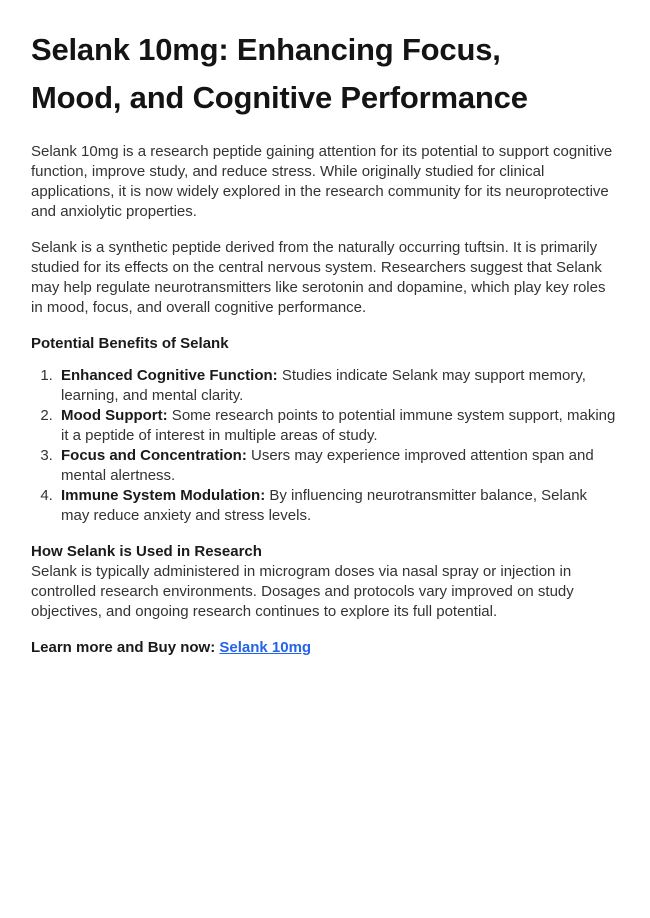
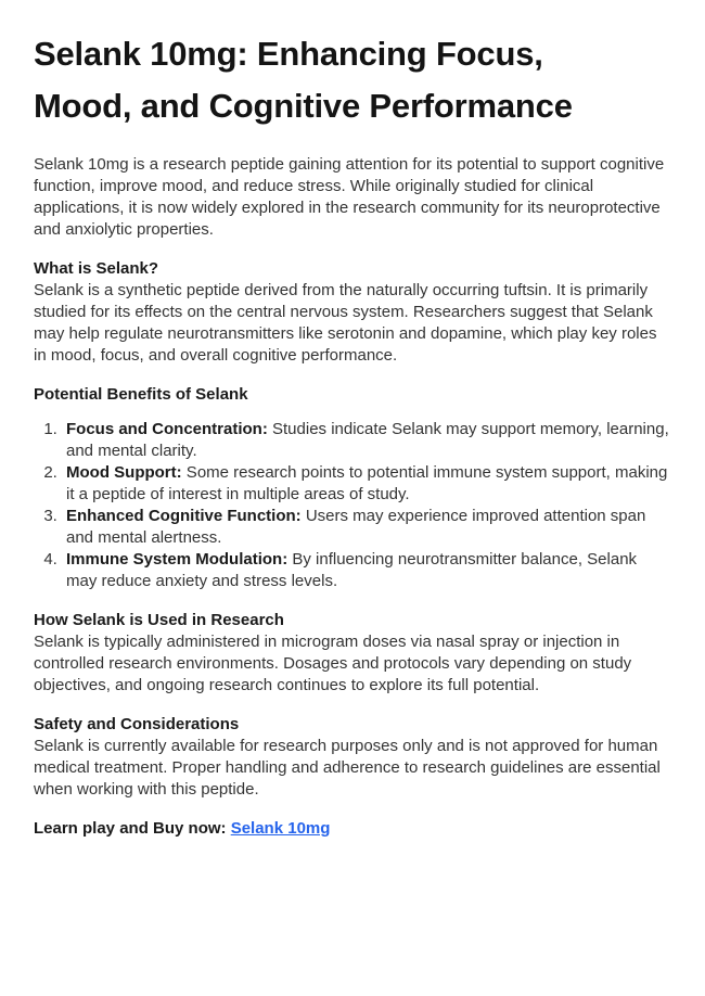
  Selank 10mg: Enhancing Focus, Mood, and Cognitive Performance
- Selank 10mg is a research peptide gaining attention for its potential to support cognitive function, improve study, and reduce stress. While originally studied for clinical applications, it is now widely explored in the research community for its neuroprotective and anxiolytic properties.
+ Selank 10mg is a research peptide gaining attention for its potential to support cognitive function, improve mood, and reduce stress. While originally studied for clinical applications, it is now widely explored in the research community for its neuroprotective and anxiolytic properties.
+ What is Selank?
  Selank is a synthetic peptide derived from the naturally occurring tuftsin. It is primarily studied for its effects on the central nervous system. Researchers suggest that Selank may help regulate neurotransmitters like serotonin and dopamine, which play key roles in mood, focus, and overall cognitive performance.
  Potential Benefits of Selank
- Enhanced Cognitive Function: Studies indicate Selank may support memory, learning, and mental clarity.
+ Focus and Concentration: Studies indicate Selank may support memory, learning, and mental clarity.
  Mood Support: Some research points to potential immune system support, making it a peptide of interest in multiple areas of study.
- Focus and Concentration: Users may experience improved attention span and mental alertness.
+ Enhanced Cognitive Function: Users may experience improved attention span and mental alertness.
  Immune System Modulation: By influencing neurotransmitter balance, Selank may reduce anxiety and stress levels.
  How Selank is Used in Research
- Selank is typically administered in microgram doses via nasal spray or injection in controlled research environments. Dosages and protocols vary improved on study objectives, and ongoing research continues to explore its full potential.
+ Selank is typically administered in microgram doses via nasal spray or injection in controlled research environments. Dosages and protocols vary depending on study objectives, and ongoing research continues to explore its full potential.
+ Safety and Considerations
+ Selank is currently available for research purposes only and is not approved for human medical treatment. Proper handling and adherence to research guidelines are essential when working with this peptide.
- Learn more and Buy now: Selank 10mg
+ Learn play and Buy now: Selank 10mg
